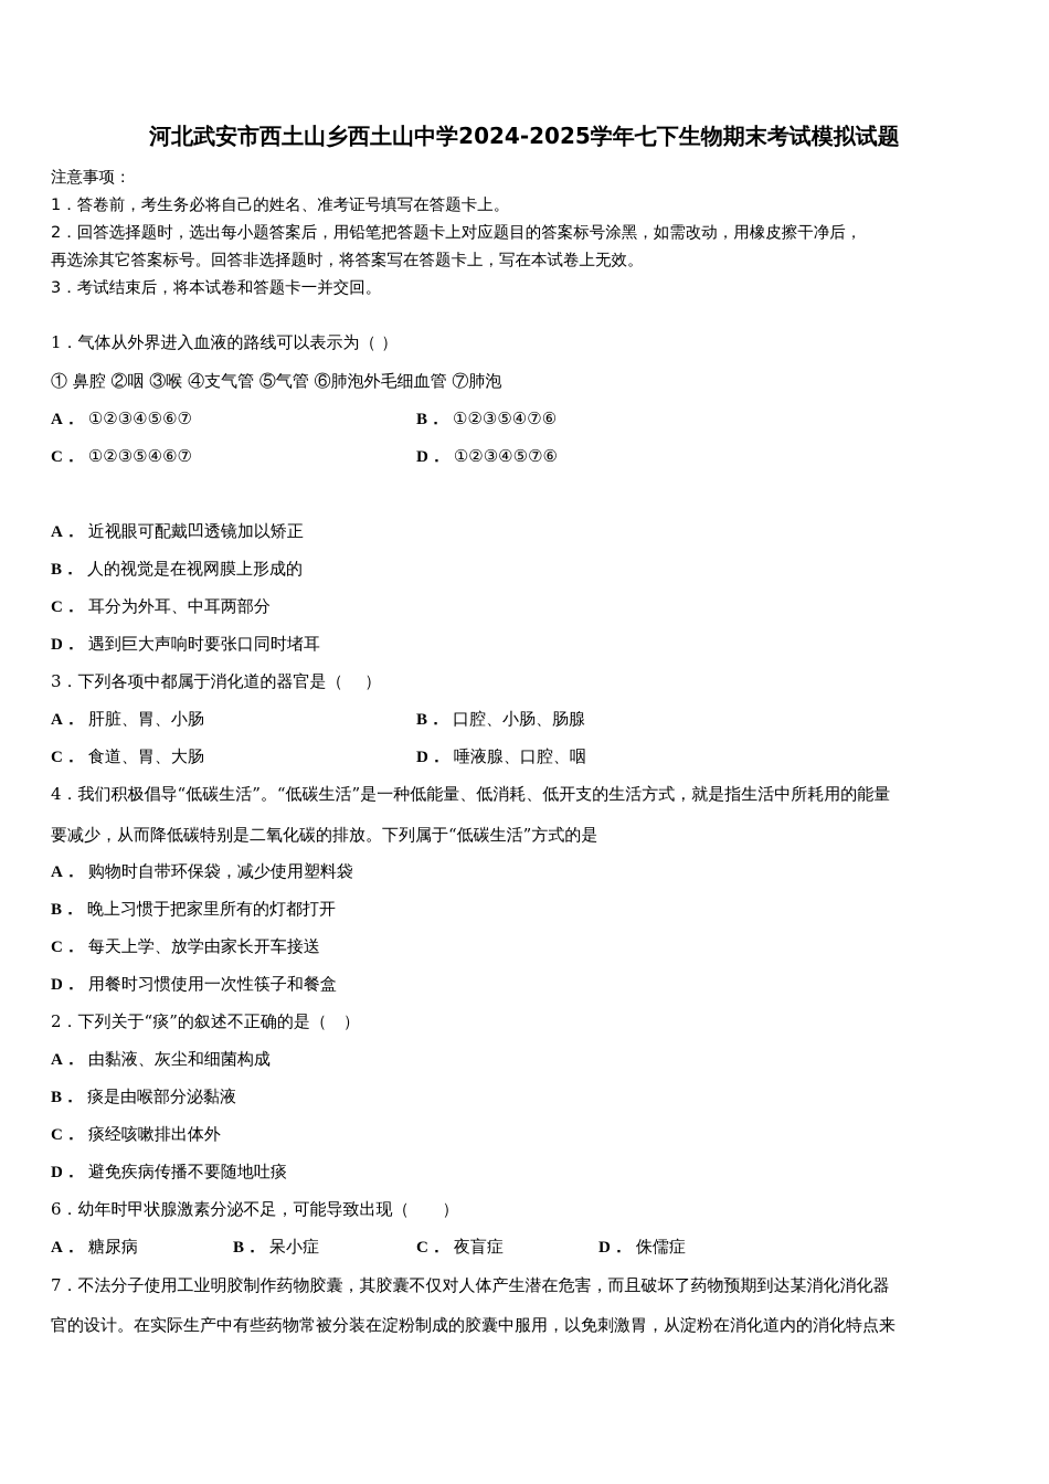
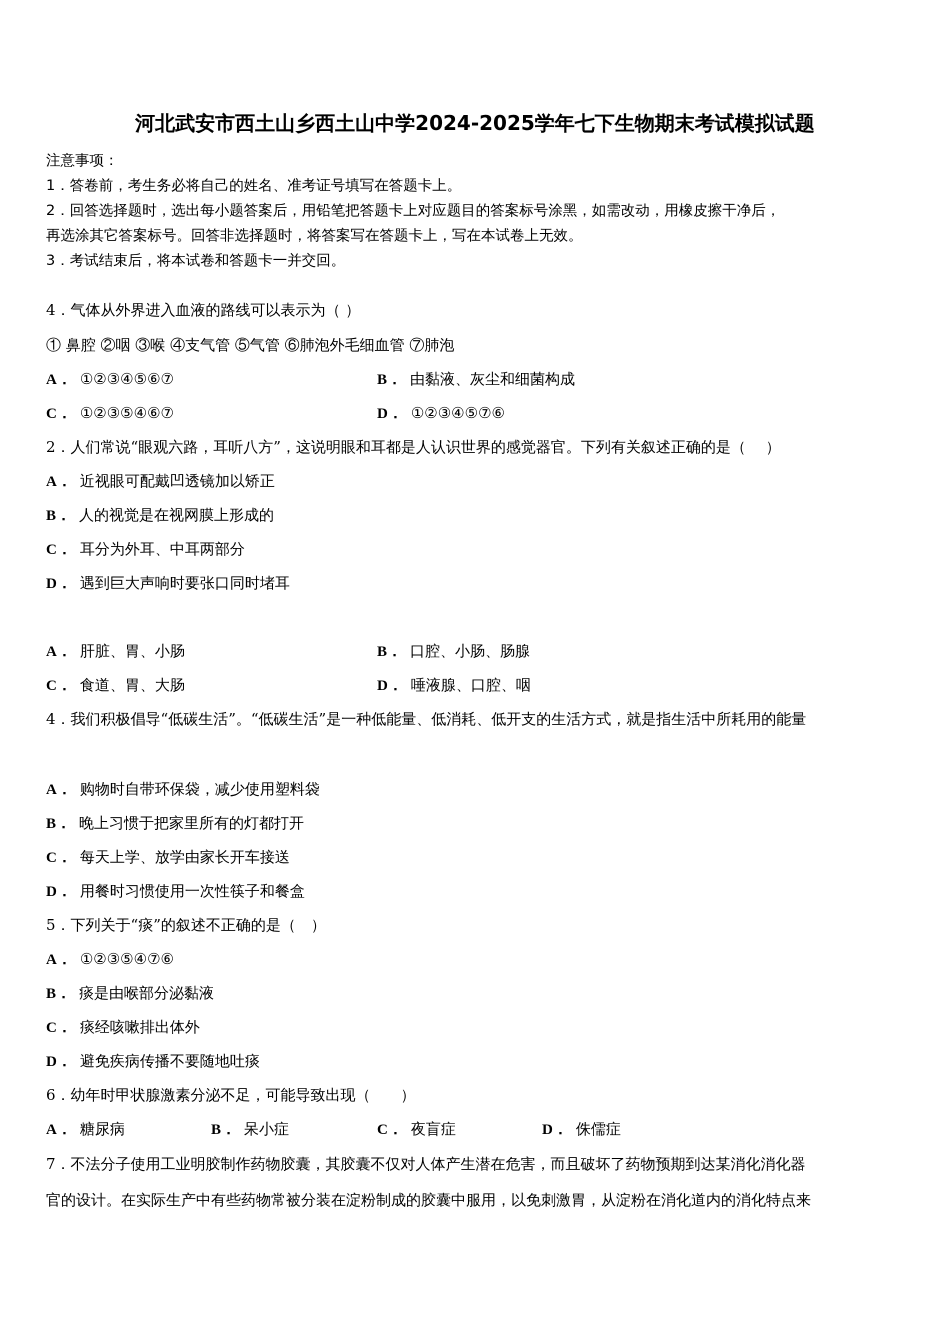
  河北武安市西土山乡西土山中学2024-2025学年七下生物期末考试模拟试题
  注意事项：
  1．答卷前，考生务必将自己的姓名、准考证号填写在答题卡上。
  2．回答选择题时，选出每小题答案后，用铅笔把答题卡上对应题目的答案标号涂黑，如需改动，用橡皮擦干净后，
  再选涂其它答案标号。回答非选择题时，将答案写在答题卡上，写在本试卷上无效。
  3．考试结束后，将本试卷和答题卡一并交回。
- 1．气体从外界进入血液的路线可以表示为（ ）
+ 4．气体从外界进入血液的路线可以表示为（ ）
  ① 鼻腔 ②咽 ③喉 ④支气管 ⑤气管 ⑥肺泡外毛细血管 ⑦肺泡
  A． ①②③④⑤⑥⑦
- B． ①②③⑤④⑦⑥
+ B． 由黏液、灰尘和细菌构成
  C． ①②③⑤④⑥⑦
  D． ①②③④⑤⑦⑥
+ 2．人们常说“眼观六路，耳听八方”，这说明眼和耳都是人认识世界的感觉器官。下列有关叙述正确的是（ ）
  A． 近视眼可配戴凹透镜加以矫正
  B． 人的视觉是在视网膜上形成的
  C． 耳分为外耳、中耳两部分
  D． 遇到巨大声响时要张口同时堵耳
- 3．下列各项中都属于消化道的器官是（ ）
  A． 肝脏、胃、小肠
  B． 口腔、小肠、肠腺
  C． 食道、胃、大肠
  D． 唾液腺、口腔、咽
  4．我们积极倡导“低碳生活”。“低碳生活”是一种低能量、低消耗、低开支的生活方式，就是指生活中所耗用的能量
- 要减少，从而降低碳特别是二氧化碳的排放。下列属于“低碳生活”方式的是
  A． 购物时自带环保袋，减少使用塑料袋
  B． 晚上习惯于把家里所有的灯都打开
  C． 每天上学、放学由家长开车接送
  D． 用餐时习惯使用一次性筷子和餐盒
- 2．下列关于“痰”的叙述不正确的是（ ）
+ 5．下列关于“痰”的叙述不正确的是（ ）
- A． 由黏液、灰尘和细菌构成
+ A． ①②③⑤④⑦⑥
  B． 痰是由喉部分泌黏液
  C． 痰经咳嗽排出体外
  D． 避免疾病传播不要随地吐痰
  6．幼年时甲状腺激素分泌不足，可能导致出现（ ）
  A． 糖尿病
  B． 呆小症
  C． 夜盲症
  D． 侏儒症
  7．不法分子使用工业明胶制作药物胶囊，其胶囊不仅对人体产生潜在危害，而且破坏了药物预期到达某消化消化器
  官的设计。在实际生产中有些药物常被分装在淀粉制成的胶囊中服用，以免刺激胃，从淀粉在消化道内的消化特点来
